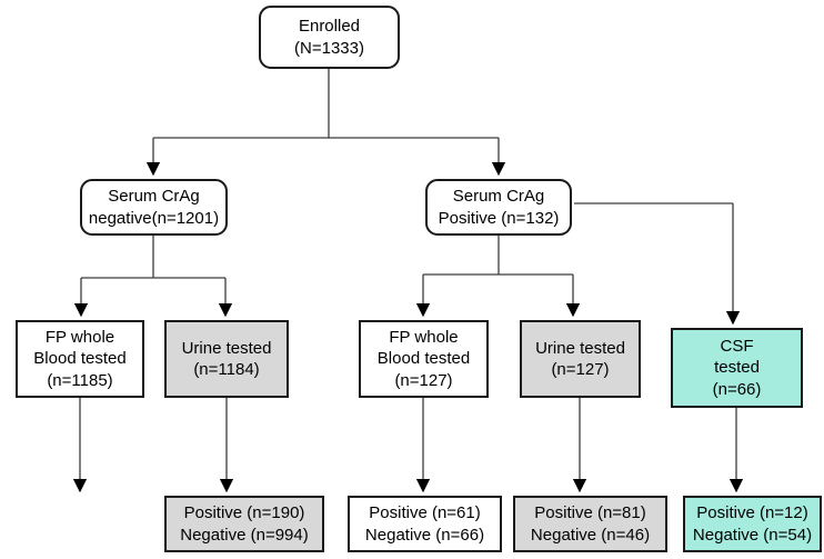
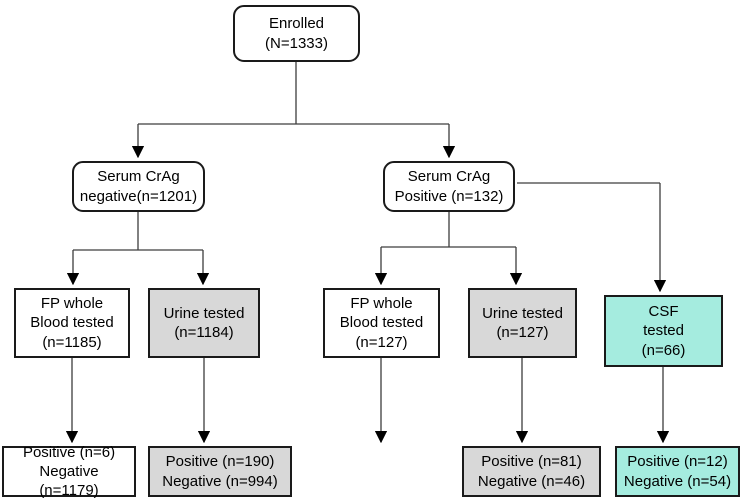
  Enrolled
  (N=1333)
  Serum CrAg
  negative(n=1201)
  Serum CrAg
  Positive (n=132)
  FP whole
  Blood tested
  (n=1185)
  Urine tested
  (n=1184)
  FP whole
  Blood tested
  (n=127)
  Urine tested
  (n=127)
  CSF
  tested
  (n=66)
+ Positive (n=6)
+ Negative (n=1179)
  Positive (n=190)
  Negative (n=994)
- Positive (n=61)
- Negative (n=66)
  Positive (n=81)
  Negative (n=46)
  Positive (n=12)
  Negative (n=54)
